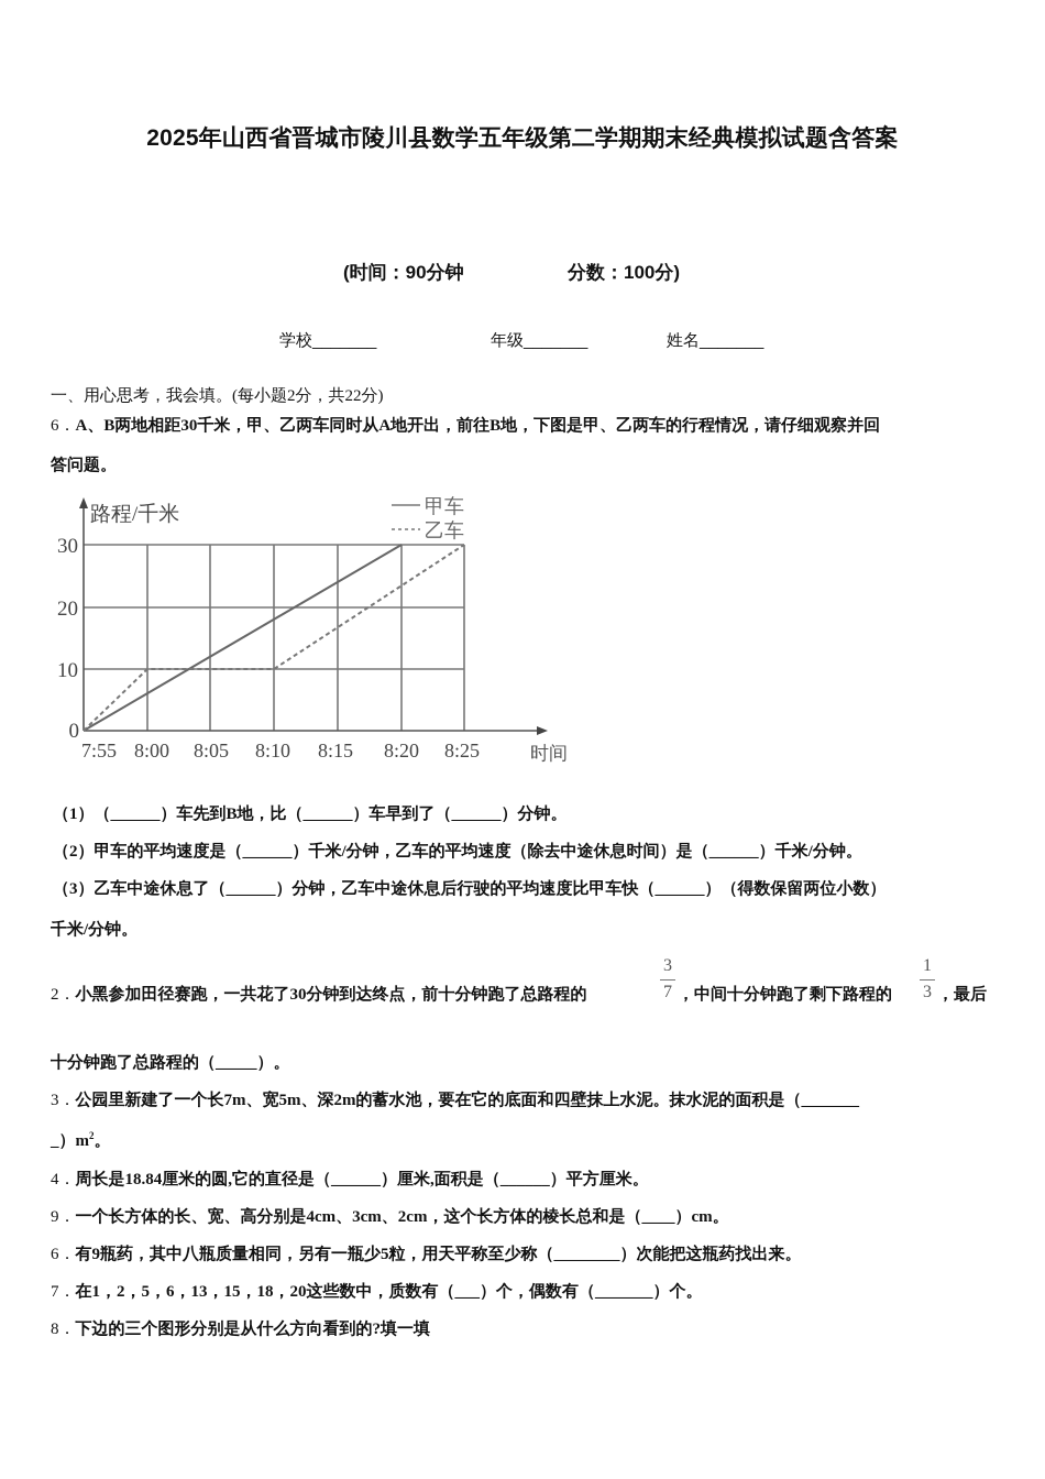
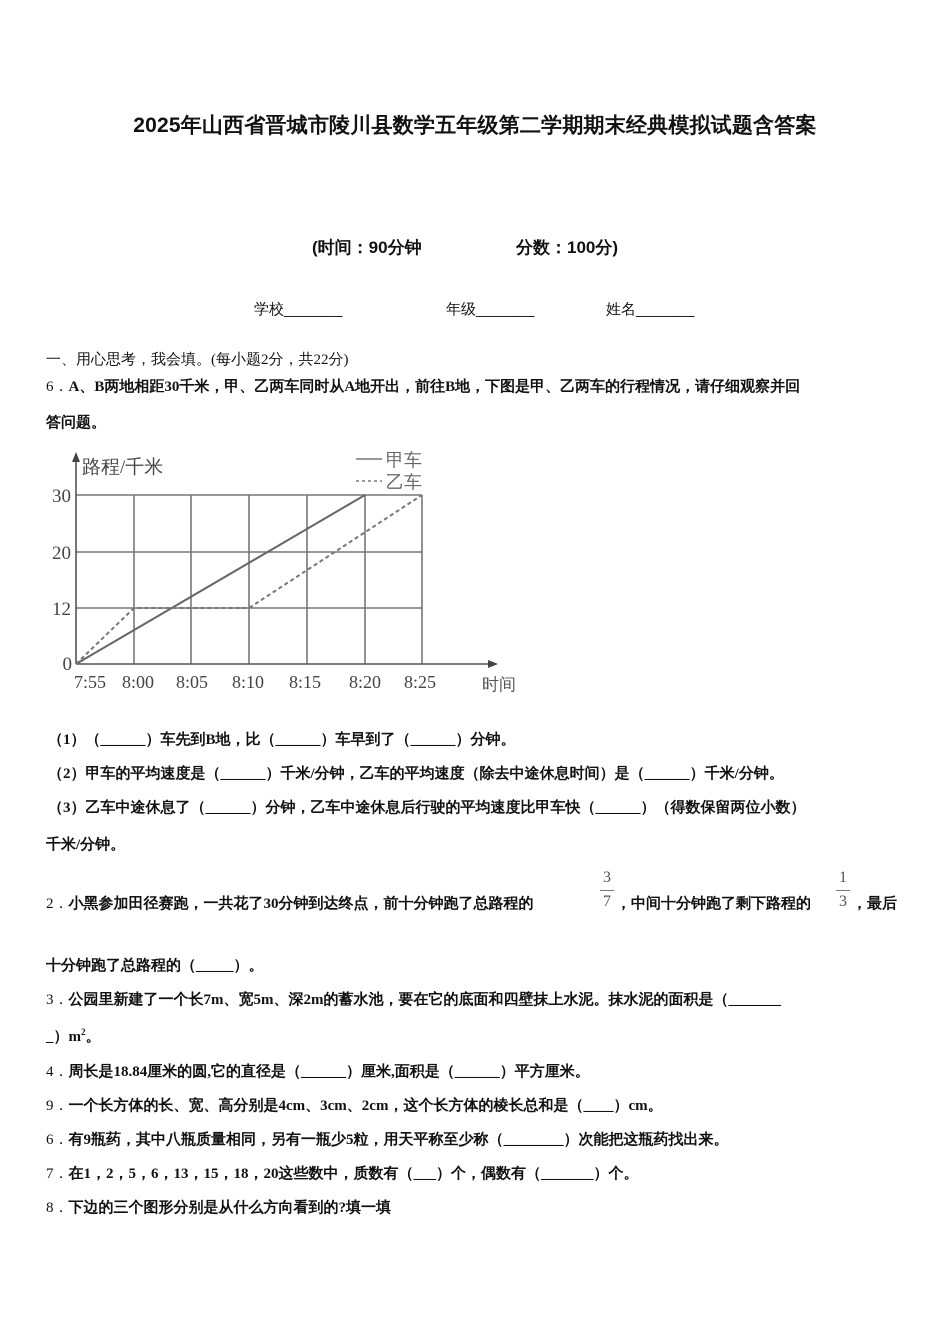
  2025年山西省晋城市陵川县数学五年级第二学期期末经典模拟试题含答案
  (时间：90分钟
  分数：100分)
  学校_______
  年级_______
  姓名_______
  一、用心思考，我会填。(每小题2分，共22分)
  6．A、B两地相距30千米，甲、乙两车同时从A地开出，前往B地，下图是甲、乙两车的行程情况，请仔细观察并回
  答问题。
  30
  20
- 10
+ 12
  0
  7:55
  8:00
  8:05
  8:10
  8:15
  8:20
  8:25
  时间
  路程/千米
  甲车
  乙车
  （1）（______）车先到B地，比（______）车早到了（______）分钟。
  （2）甲车的平均速度是（______）千米/分钟，乙车的平均速度（除去中途休息时间）是（______）千米/分钟。
  （3）乙车中途休息了（______）分钟，乙车中途休息后行驶的平均速度比甲车快（______）（得数保留两位小数）
  千米/分钟。
  2．小黑参加田径赛跑，一共花了30分钟到达终点，前十分钟跑了总路程的
  3
  7
  ，中间十分钟跑了剩下路程的
  1
  3
  ，最后
  十分钟跑了总路程的（_____）。
  3．公园里新建了一个长7m、宽5m、深2m的蓄水池，要在它的底面和四壁抹上水泥。抹水泥的面积是（_______
  _）m2。
  4．周长是18.84厘米的圆,它的直径是（______）厘米,面积是（______）平方厘米。
  9．一个长方体的长、宽、高分别是4cm、3cm、2cm，这个长方体的棱长总和是（____）cm。
  6．有9瓶药，其中八瓶质量相同，另有一瓶少5粒，用天平称至少称（________）次能把这瓶药找出来。
  7．在1，2，5，6，13，15，18，20这些数中，质数有（___）个，偶数有（_______）个。
  8．下边的三个图形分别是从什么方向看到的?填一填
